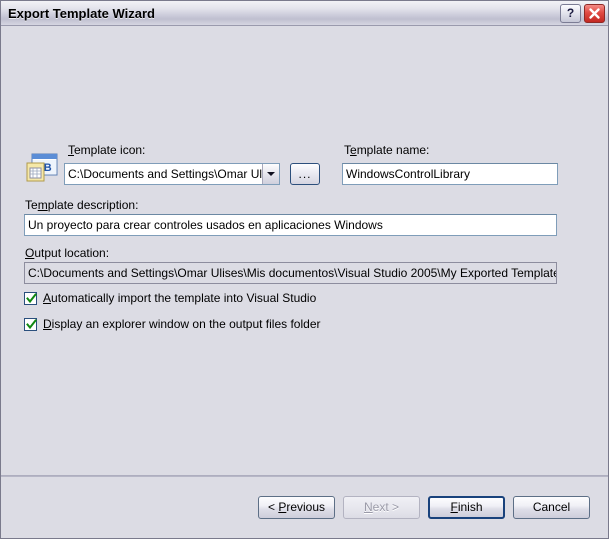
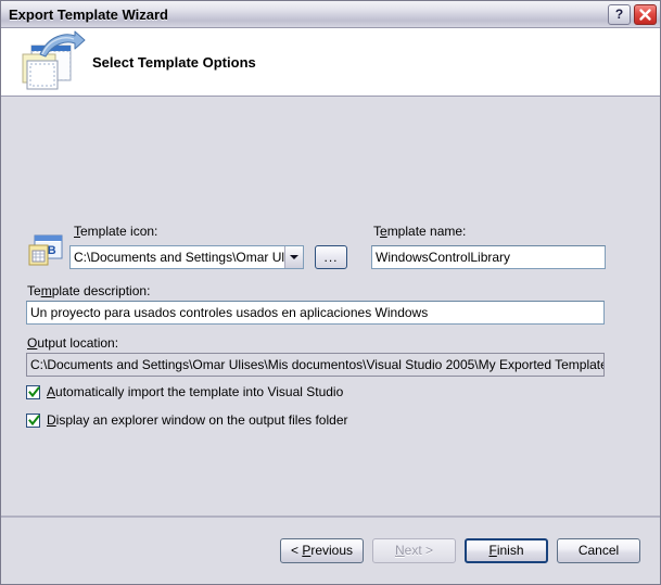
  Export Template Wizard
  ?
+ Select Template Options
  Template icon:
  C:\Documents and Settings\Omar Ul
  ...
  Template name:
  WindowsControlLibrary
  Template description:
- Un proyecto para crear controles usados en aplicaciones Windows
+ Un proyecto para usados controles usados en aplicaciones Windows
  Output location:
  C:\Documents and Settings\Omar Ulises\Mis documentos\Visual Studio 2005\My Exported Templat
  Automatically import the template into Visual Studio
  Display an explorer window on the output files folder
  < Previous
  Next >
  Finish
  Cancel
